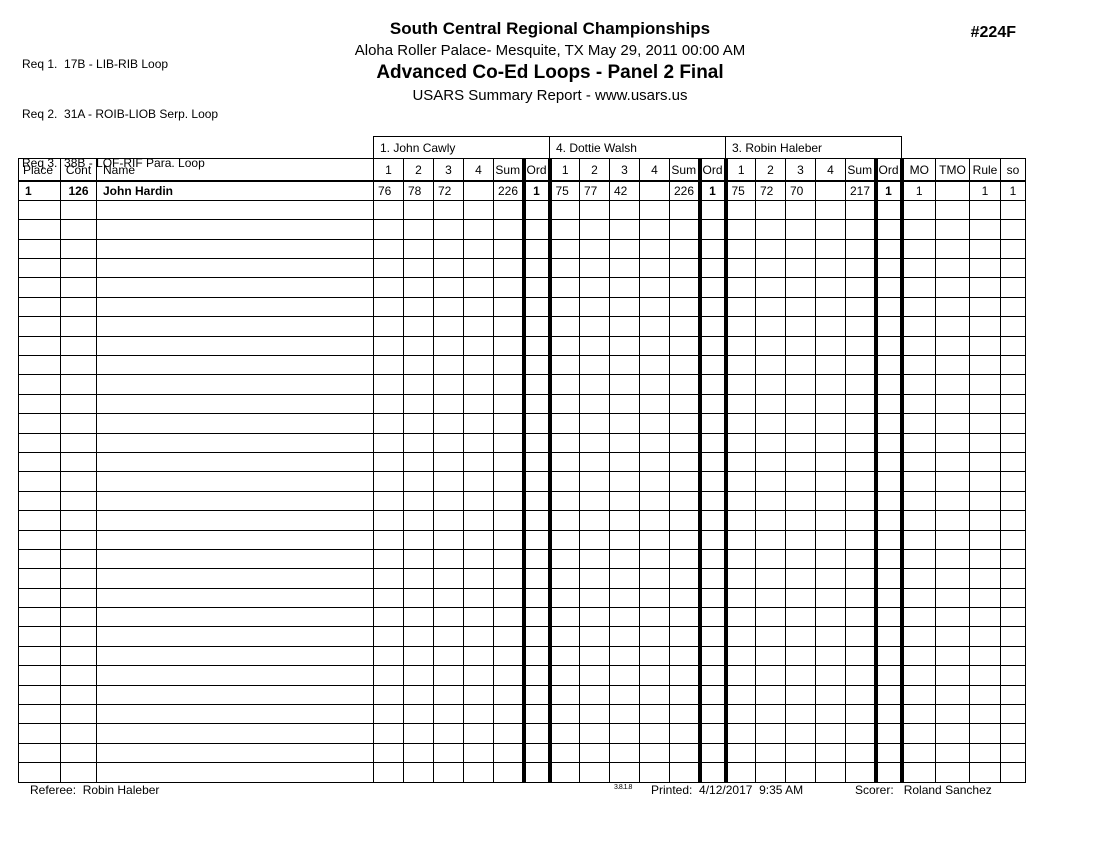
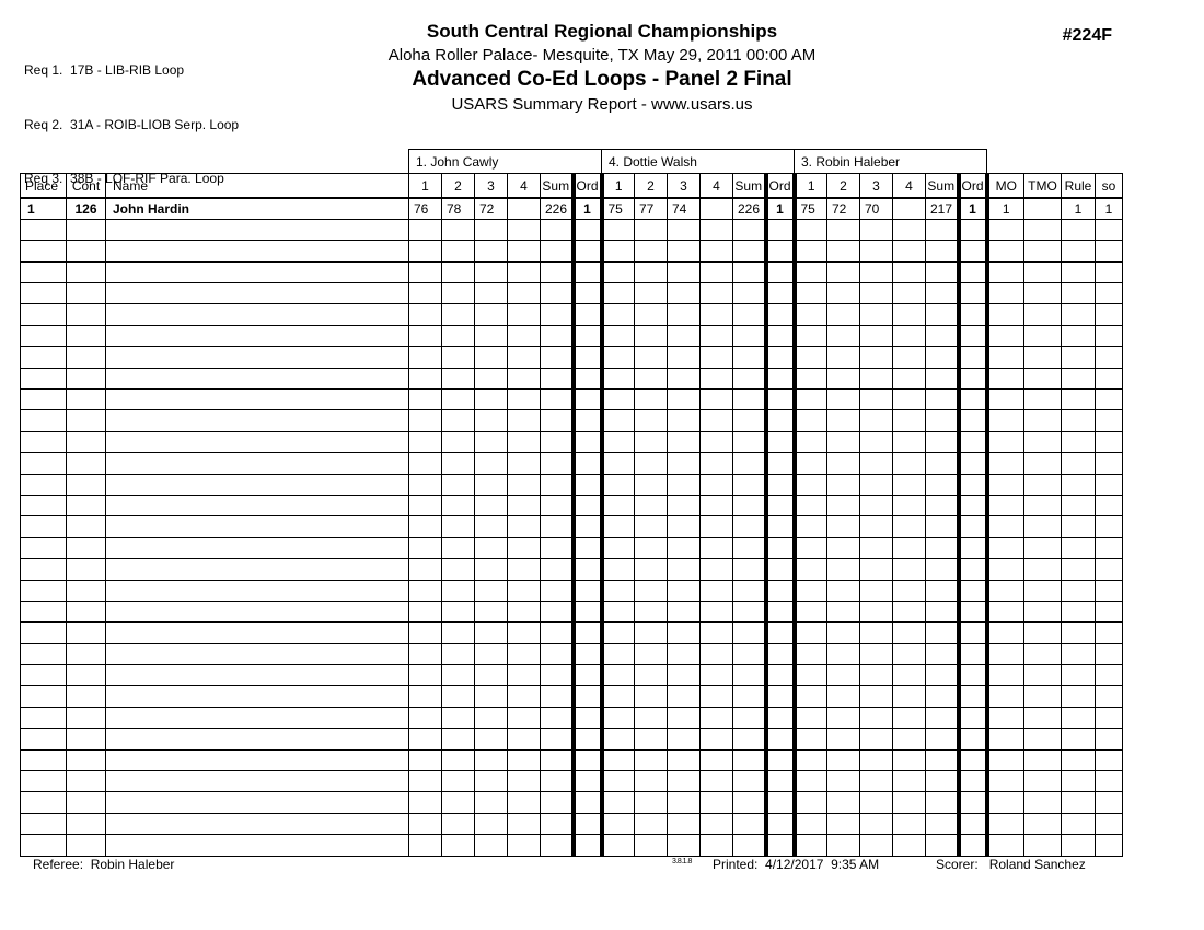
  Req 1. 17B - LIB-RIB Loop
  Req 2. 31A - ROIB-LIOB Serp. Loop
  Req 3. 38B - LOF-RIF Para. Loop
  South Central Regional Championships
  Aloha Roller Palace- Mesquite, TX May 29, 2011 00:00 AM
  Advanced Co-Ed Loops - Panel 2 Final
  USARS Summary Report - www.usars.us
  #224F
  	1. John Cawly	4. Dottie Walsh	3. Robin Haleber
  Place	Cont	Name	1	2	3	4	Sum	Ord	1	2	3	4	Sum	Ord	1	2	3	4	Sum	Ord	MO	TMO	Rule	so
- 1	126	John Hardin	76	78	72		226	1	75	77	42		226	1	75	72	70		217	1	1		1	1
+ 1	126	John Hardin	76	78	72		226	1	75	77	74		226	1	75	72	70		217	1	1		1	1
  Referee: Robin Haleber
  Printed: 4/12/2017 9:35 AM
  Scorer: Roland Sanchez
